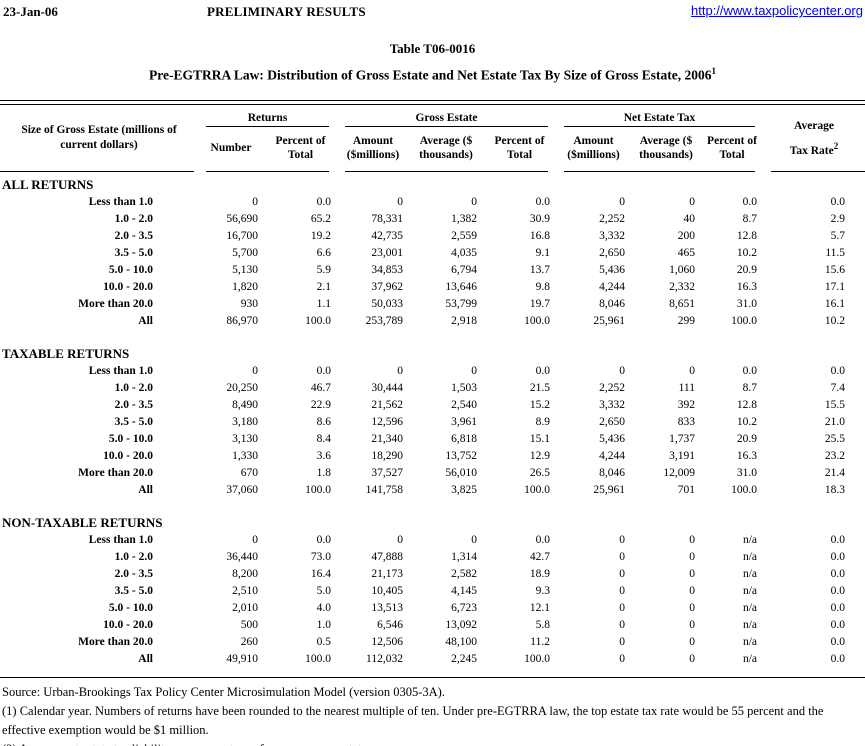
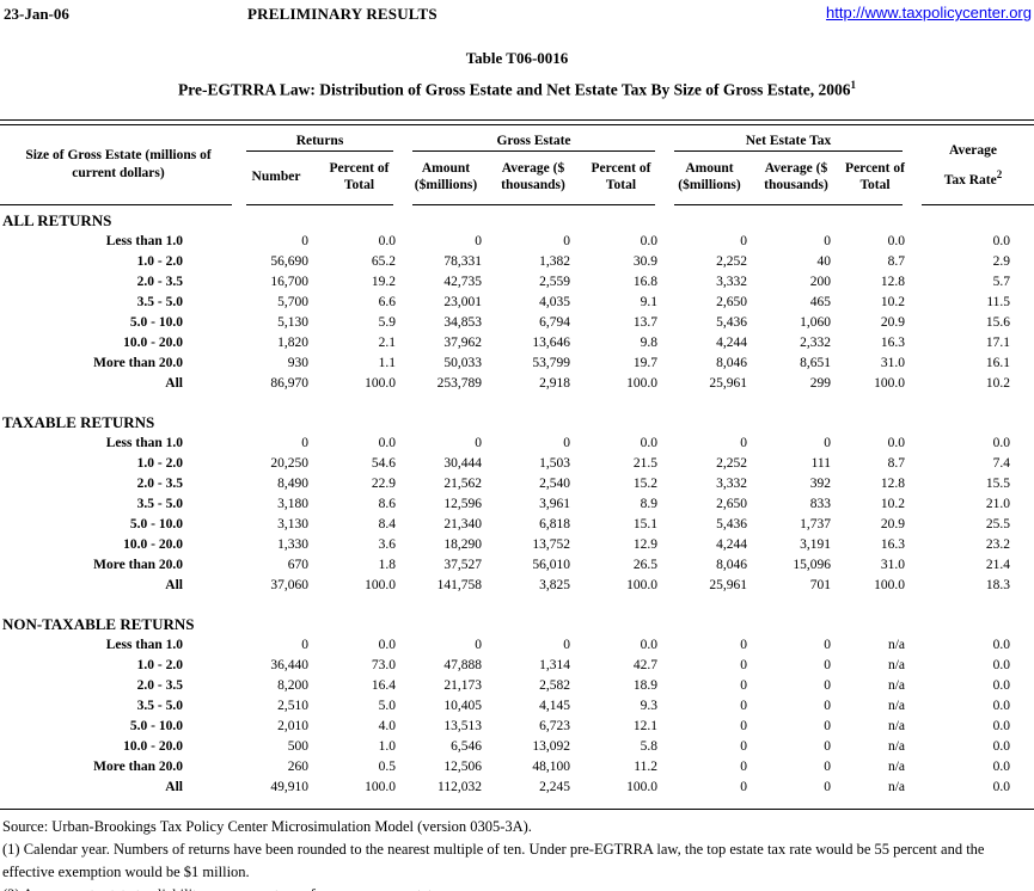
  23-Jan-06
  PRELIMINARY RESULTS
  http://www.taxpolicycenter.org
  Table T06-0016
  Pre-EGTRRA Law: Distribution of Gross Estate and Net Estate Tax By Size of Gross Estate, 20061
  Size of Gross Estate (millions of current dollars)	Returns	Gross Estate	Net Estate Tax	AverageTax Rate2
  Number	Percent ofTotal	Amount($millions)	Average ($thousands)	Percent ofTotal	Amount($millions)	Average ($thousands)	Percent ofTotal
  ALL RETURNS
  Less than 1.0	0	0.0	0	0	0.0	0	0	0.0	0.0
  1.0 - 2.0	56,690	65.2	78,331	1,382	30.9	2,252	40	8.7	2.9
  2.0 - 3.5	16,700	19.2	42,735	2,559	16.8	3,332	200	12.8	5.7
  3.5 - 5.0	5,700	6.6	23,001	4,035	9.1	2,650	465	10.2	11.5
  5.0 - 10.0	5,130	5.9	34,853	6,794	13.7	5,436	1,060	20.9	15.6
  10.0 - 20.0	1,820	2.1	37,962	13,646	9.8	4,244	2,332	16.3	17.1
  More than 20.0	930	1.1	50,033	53,799	19.7	8,046	8,651	31.0	16.1
  All	86,970	100.0	253,789	2,918	100.0	25,961	299	100.0	10.2
  TAXABLE RETURNS
  Less than 1.0	0	0.0	0	0	0.0	0	0	0.0	0.0
- 1.0 - 2.0	20,250	46.7	30,444	1,503	21.5	2,252	111	8.7	7.4
+ 1.0 - 2.0	20,250	54.6	30,444	1,503	21.5	2,252	111	8.7	7.4
  2.0 - 3.5	8,490	22.9	21,562	2,540	15.2	3,332	392	12.8	15.5
  3.5 - 5.0	3,180	8.6	12,596	3,961	8.9	2,650	833	10.2	21.0
  5.0 - 10.0	3,130	8.4	21,340	6,818	15.1	5,436	1,737	20.9	25.5
  10.0 - 20.0	1,330	3.6	18,290	13,752	12.9	4,244	3,191	16.3	23.2
- More than 20.0	670	1.8	37,527	56,010	26.5	8,046	12,009	31.0	21.4
+ More than 20.0	670	1.8	37,527	56,010	26.5	8,046	15,096	31.0	21.4
  All	37,060	100.0	141,758	3,825	100.0	25,961	701	100.0	18.3
  NON-TAXABLE RETURNS
  Less than 1.0	0	0.0	0	0	0.0	0	0	n/a	0.0
  1.0 - 2.0	36,440	73.0	47,888	1,314	42.7	0	0	n/a	0.0
  2.0 - 3.5	8,200	16.4	21,173	2,582	18.9	0	0	n/a	0.0
  3.5 - 5.0	2,510	5.0	10,405	4,145	9.3	0	0	n/a	0.0
  5.0 - 10.0	2,010	4.0	13,513	6,723	12.1	0	0	n/a	0.0
  10.0 - 20.0	500	1.0	6,546	13,092	5.8	0	0	n/a	0.0
  More than 20.0	260	0.5	12,506	48,100	11.2	0	0	n/a	0.0
  All	49,910	100.0	112,032	2,245	100.0	0	0	n/a	0.0
  Source: Urban-Brookings Tax Policy Center Microsimulation Model (version 0305-3A).
  (1) Calendar year. Numbers of returns have been rounded to the nearest multiple of ten. Under pre-EGTRRA law, the top estate tax rate would be 55 percent and the effective exemption would be $1 million.
